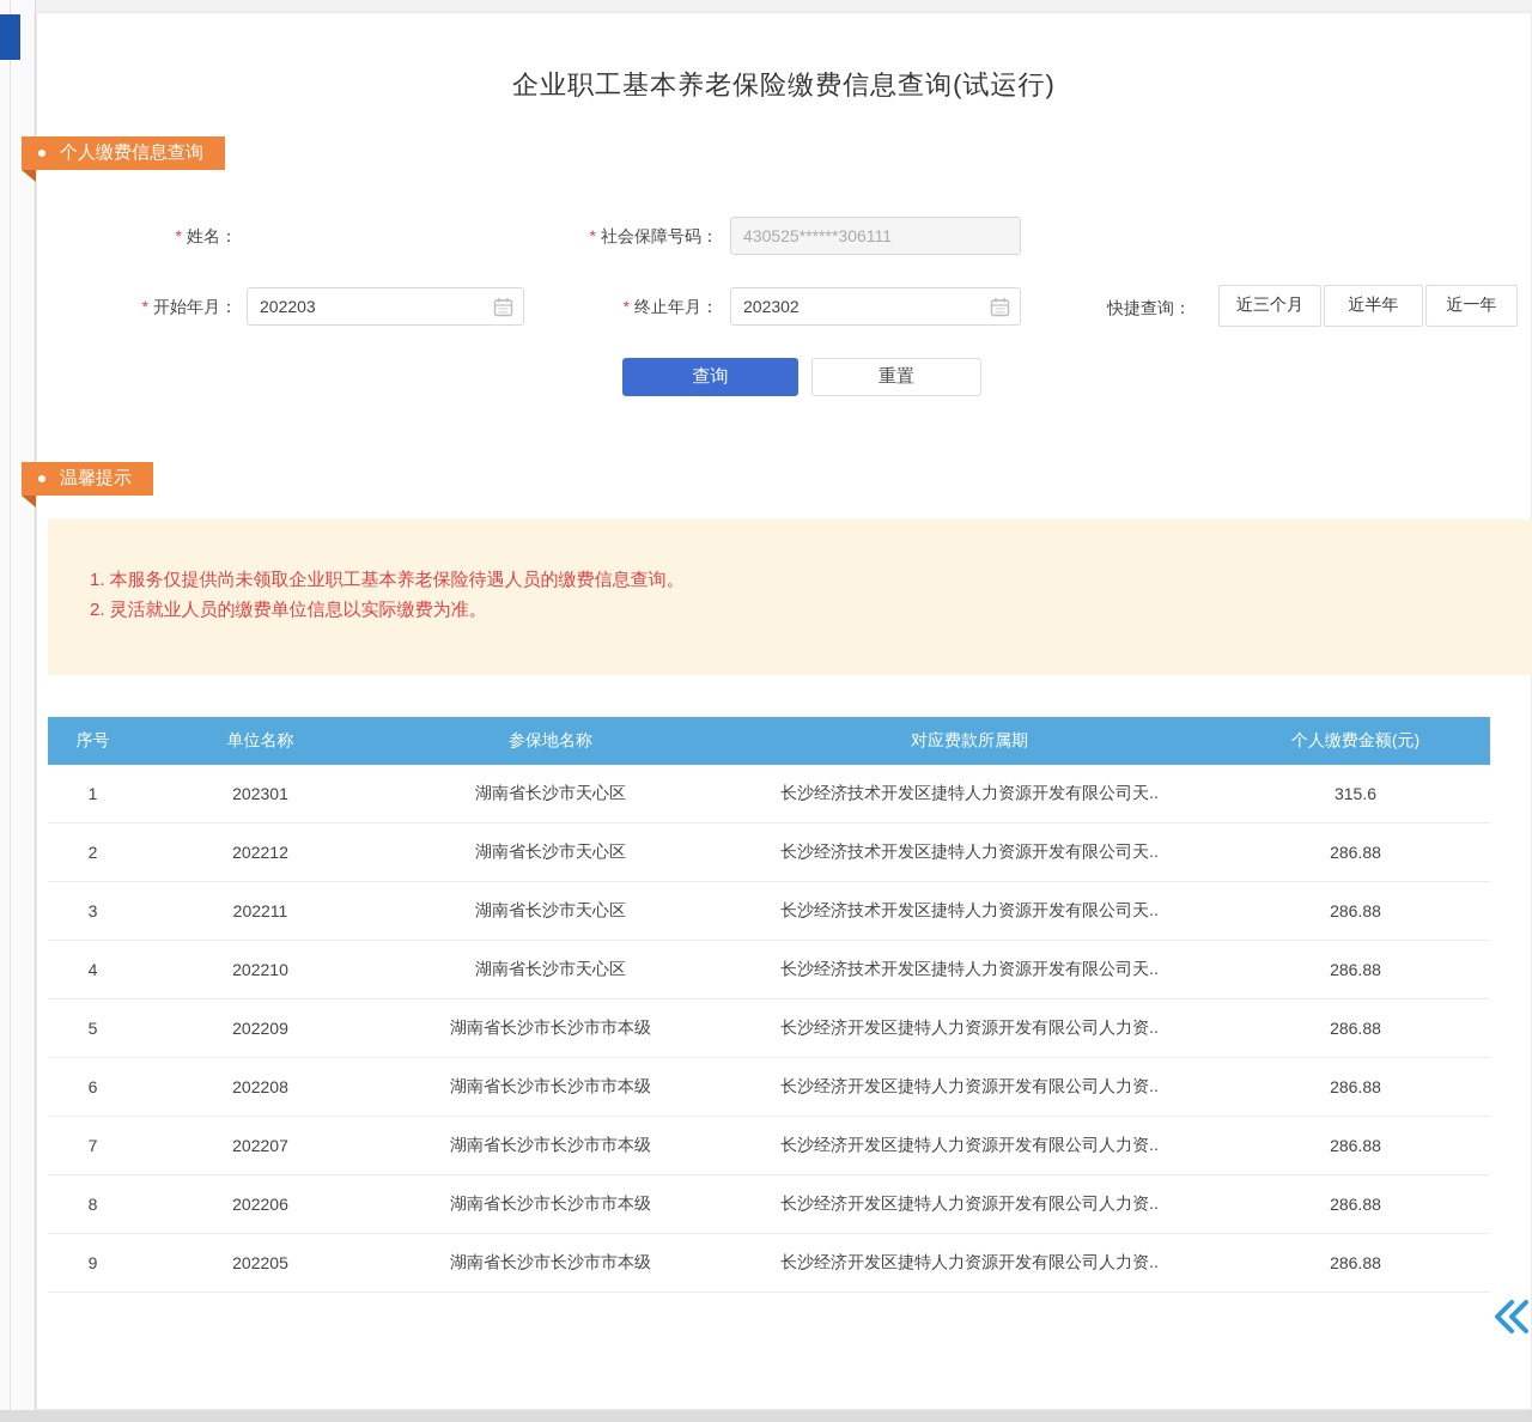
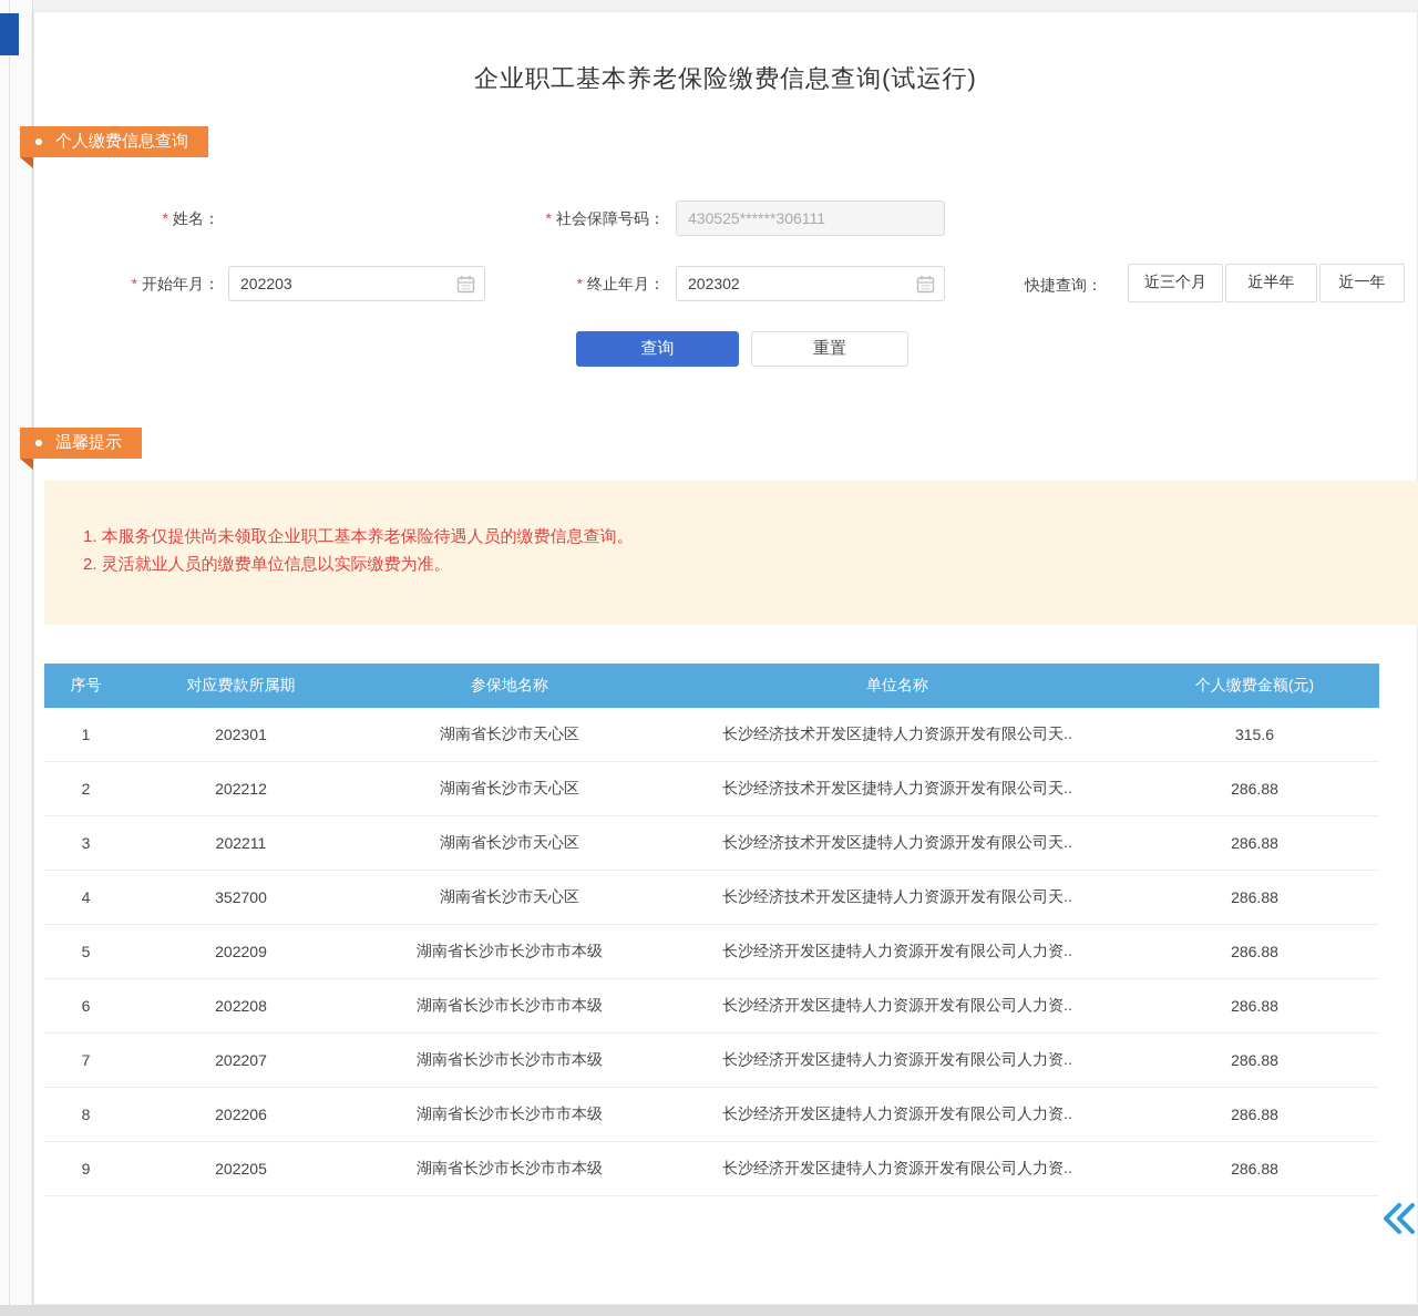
  企业职工基本养老保险缴费信息查询(试运行)
  个人缴费信息查询
  * 姓名：
  * 社会保障号码：
  430525******306111
  * 开始年月：
  202203
  * 终止年月：
  202302
  快捷查询：
  近三个月
  近半年
  近一年
  查询
  重置
  温馨提示
  1. 本服务仅提供尚未领取企业职工基本养老保险待遇人员的缴费信息查询。
  2. 灵活就业人员的缴费单位信息以实际缴费为准。
  序号
- 单位名称
+ 对应费款所属期
  参保地名称
- 对应费款所属期
+ 单位名称
  个人缴费金额(元)
  1
  202301
  湖南省长沙市天心区
  长沙经济技术开发区捷特人力资源开发有限公司天..
  315.6
  2
  202212
  湖南省长沙市天心区
  长沙经济技术开发区捷特人力资源开发有限公司天..
  286.88
  3
  202211
  湖南省长沙市天心区
  长沙经济技术开发区捷特人力资源开发有限公司天..
  286.88
  4
- 202210
+ 352700
  湖南省长沙市天心区
  长沙经济技术开发区捷特人力资源开发有限公司天..
  286.88
  5
  202209
  湖南省长沙市长沙市市本级
  长沙经济开发区捷特人力资源开发有限公司人力资..
  286.88
  6
  202208
  湖南省长沙市长沙市市本级
  长沙经济开发区捷特人力资源开发有限公司人力资..
  286.88
  7
  202207
  湖南省长沙市长沙市市本级
  长沙经济开发区捷特人力资源开发有限公司人力资..
  286.88
  8
  202206
  湖南省长沙市长沙市市本级
  长沙经济开发区捷特人力资源开发有限公司人力资..
  286.88
  9
  202205
  湖南省长沙市长沙市市本级
  长沙经济开发区捷特人力资源开发有限公司人力资..
  286.88
